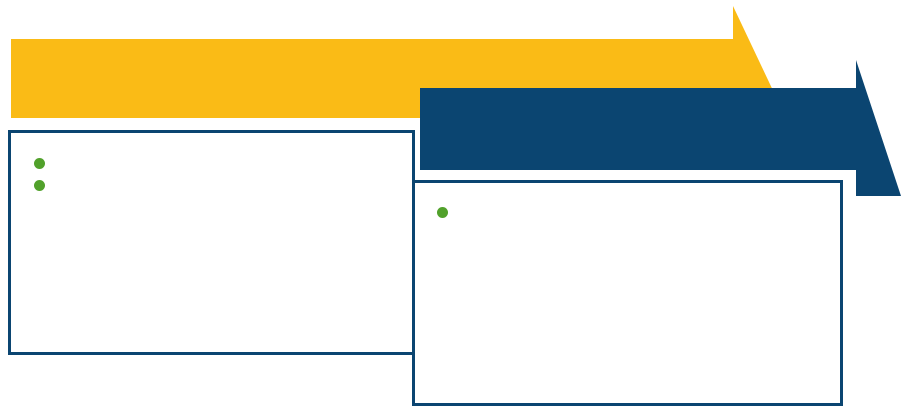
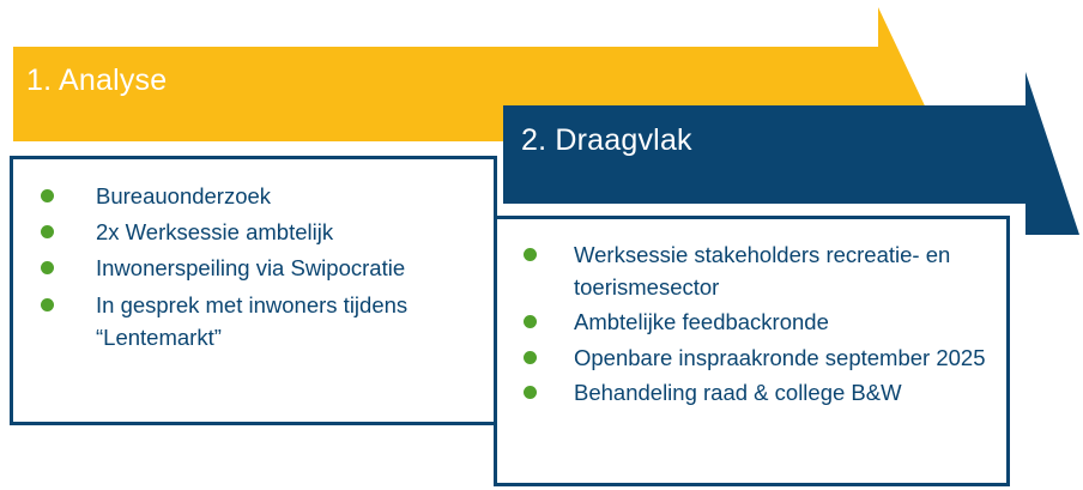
+ 1. Analyse
+ 2. Draagvlak
+ Bureauonderzoek
+ 2x Werksessie ambtelijk
+ Inwonerspeiling via Swipocratie
+ In gesprek met inwoners tijdens “Lentemarkt”
+ Werksessie stakeholders recreatie- en toerismesector
+ Ambtelijke feedbackronde
+ Openbare inspraakronde september 2025
+ Behandeling raad & college B&W
